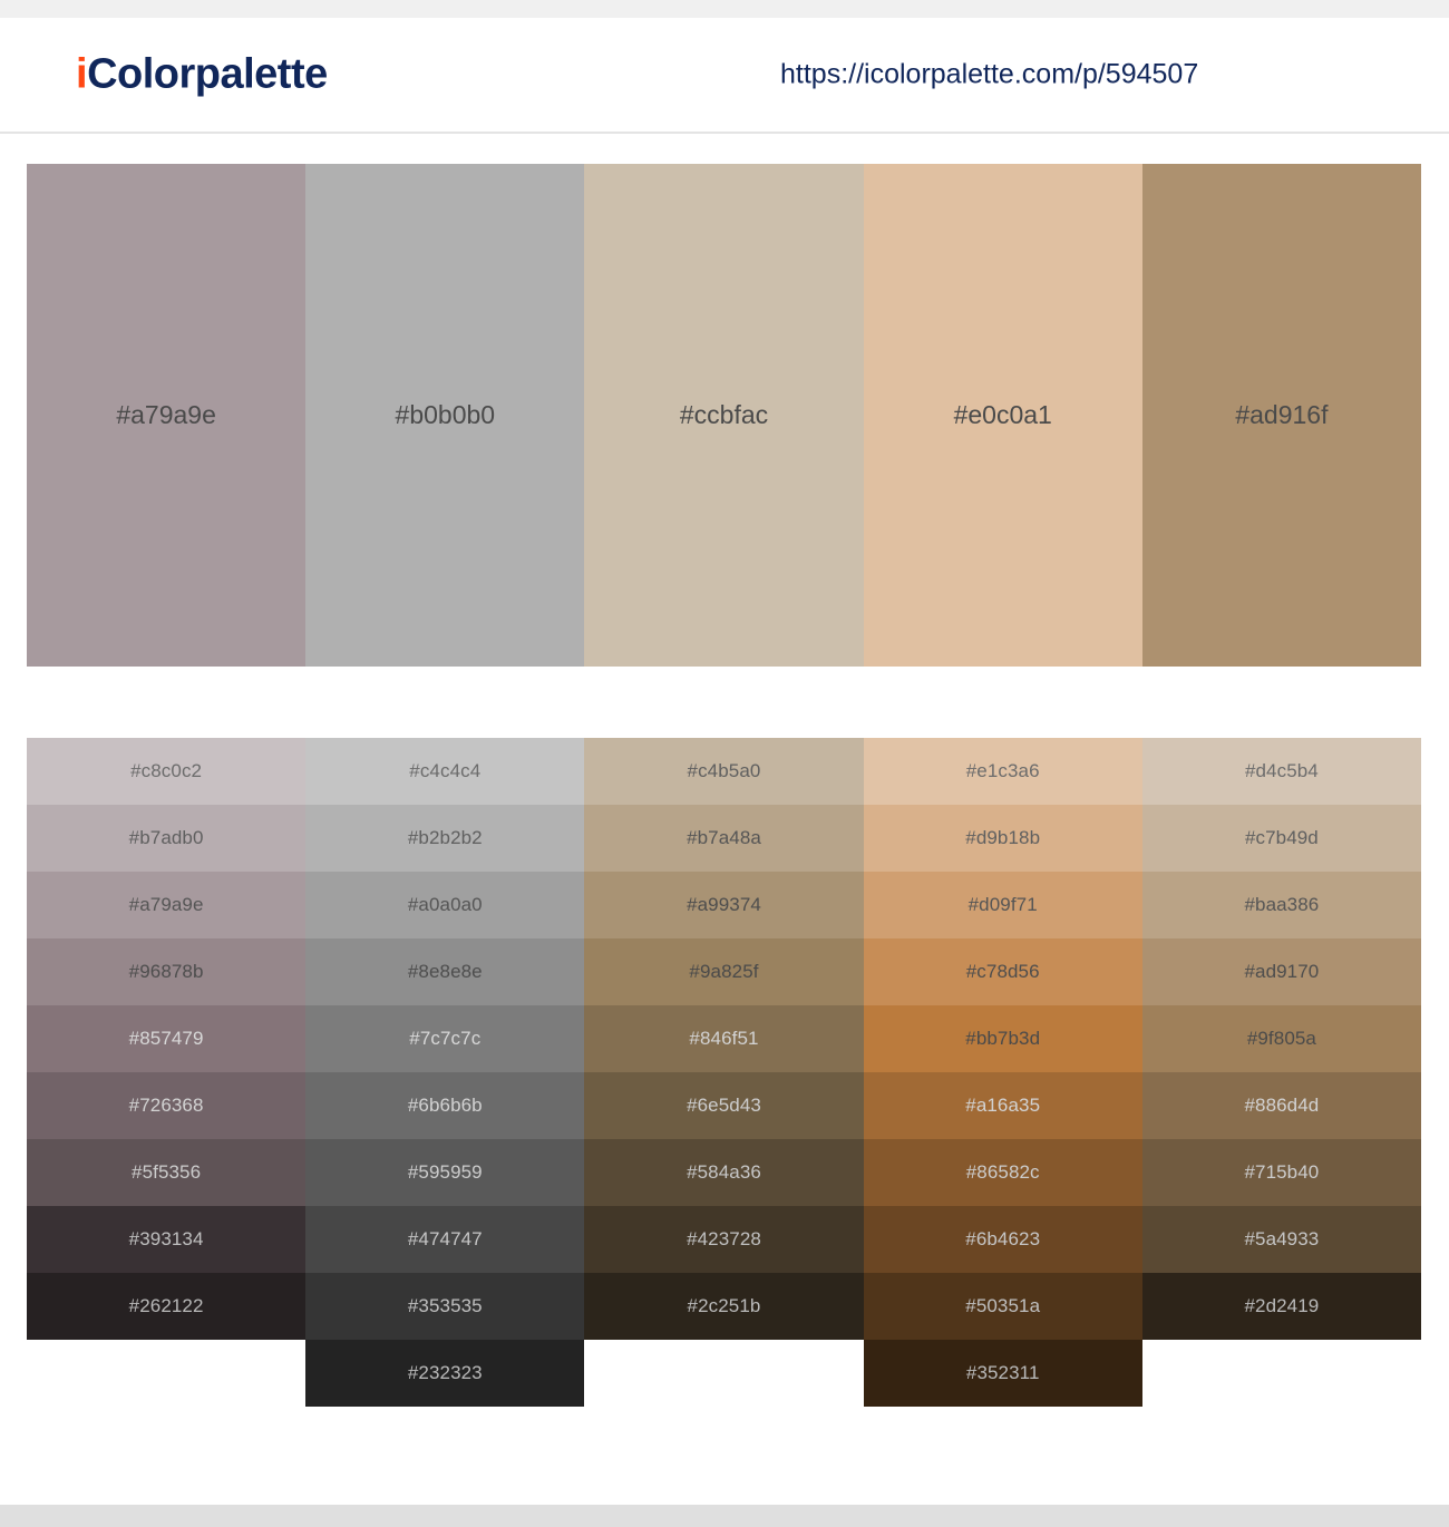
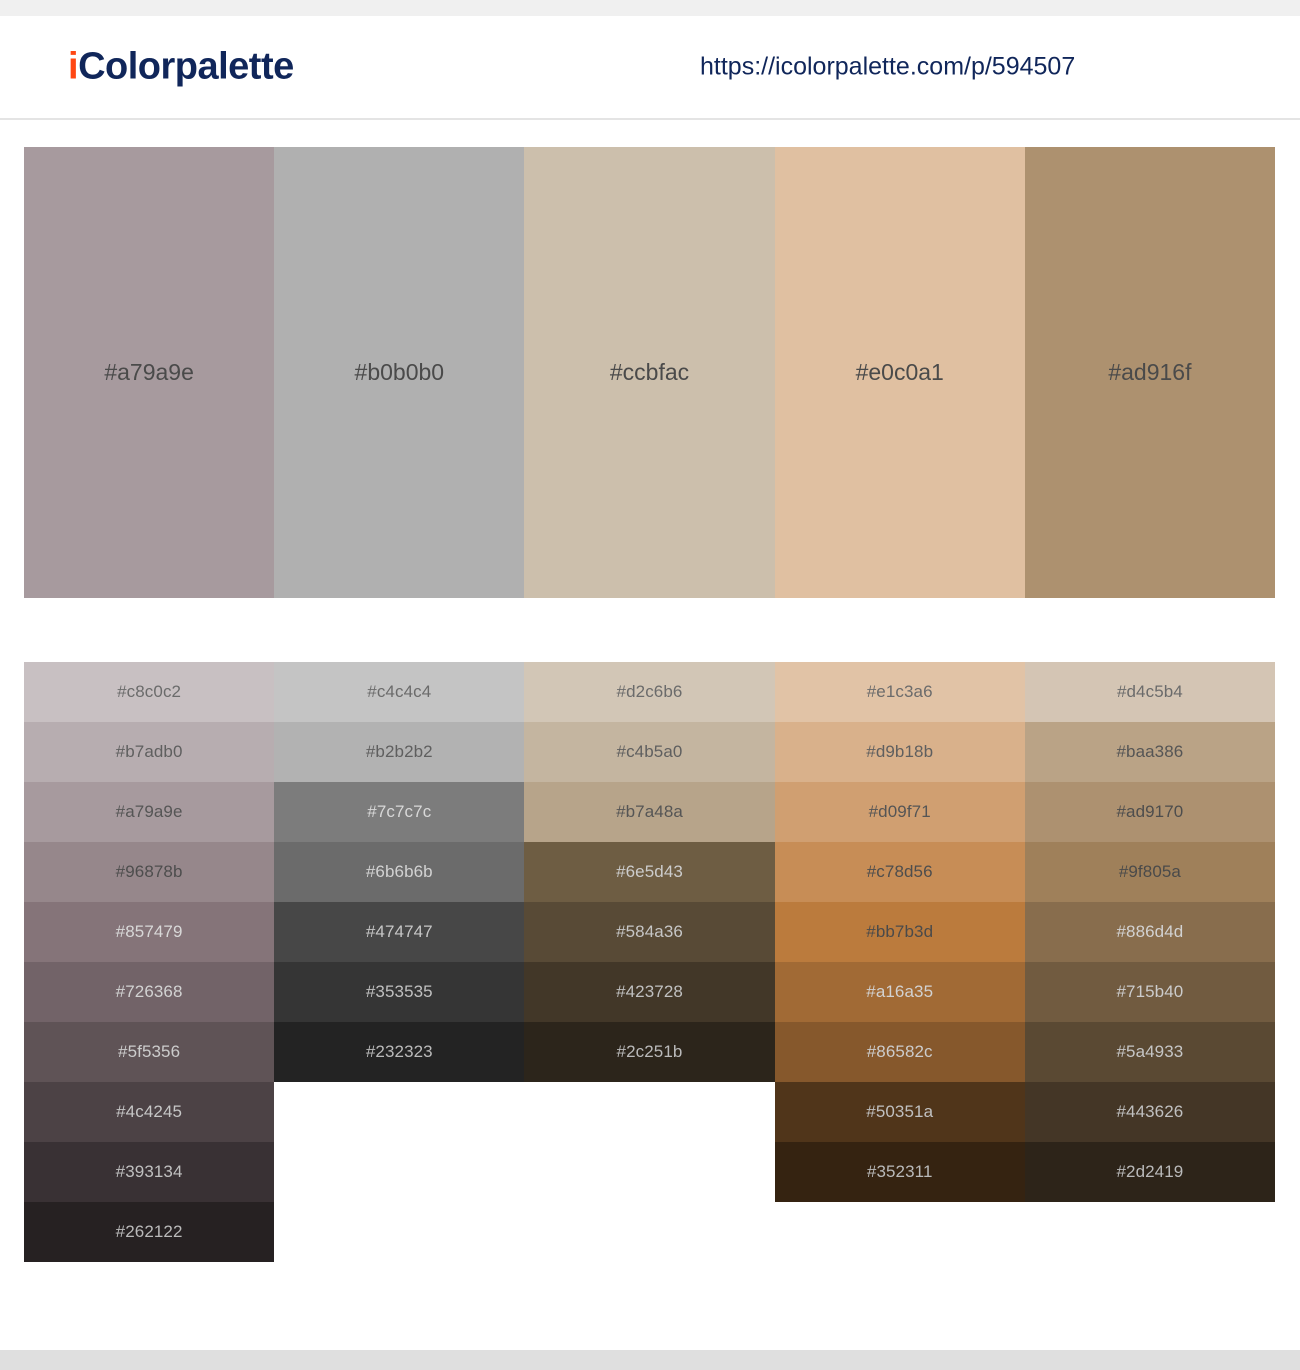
  iColorpalette
  https://icolorpalette.com/p/594507
  #a79a9e
  #b0b0b0
  #ccbfac
  #e0c0a1
  #ad916f
  #c8c0c2
  #b7adb0
  #a79a9e
  #96878b
  #857479
  #726368
  #5f5356
+ #4c4245
  #393134
  #262122
  #c4c4c4
  #b2b2b2
- #a0a0a0
- #8e8e8e
  #7c7c7c
  #6b6b6b
- #595959
  #474747
  #353535
  #232323
+ #d2c6b6
  #c4b5a0
  #b7a48a
- #a99374
- #9a825f
- #846f51
  #6e5d43
  #584a36
  #423728
  #2c251b
  #e1c3a6
  #d9b18b
  #d09f71
  #c78d56
  #bb7b3d
  #a16a35
  #86582c
- #6b4623
  #50351a
  #352311
  #d4c5b4
- #c7b49d
  #baa386
  #ad9170
  #9f805a
  #886d4d
  #715b40
  #5a4933
+ #443626
  #2d2419
